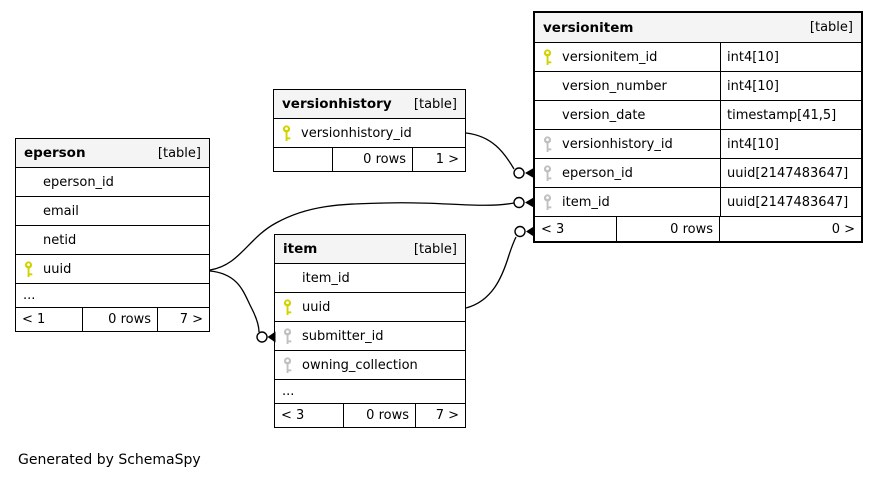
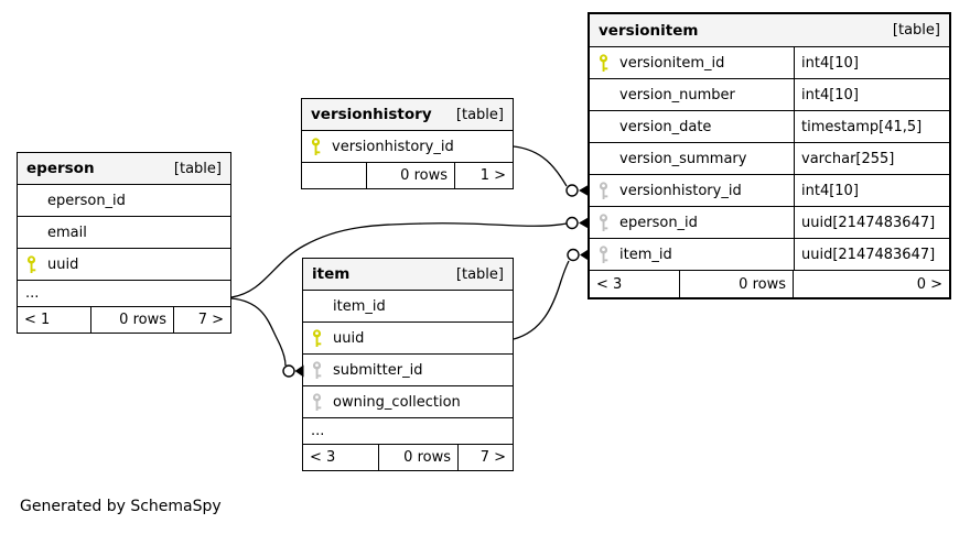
  eperson
  [table]
  eperson_id
  email
- netid
  uuid
  ...
  < 1
  0 rows
  7 >
  versionhistory
  [table]
  versionhistory_id
  0 rows
  1 >
  item
  [table]
  item_id
  uuid
  submitter_id
  owning_collection
  ...
  < 3
  0 rows
  7 >
  versionitem
  [table]
  versionitem_id
  int4[10]
  version_number
  int4[10]
  version_date
  timestamp[41,5]
+ version_summary
+ varchar[255]
  versionhistory_id
  int4[10]
  eperson_id
  uuid[2147483647]
  item_id
  uuid[2147483647]
  < 3
  0 rows
  0 >
  Generated by SchemaSpy
